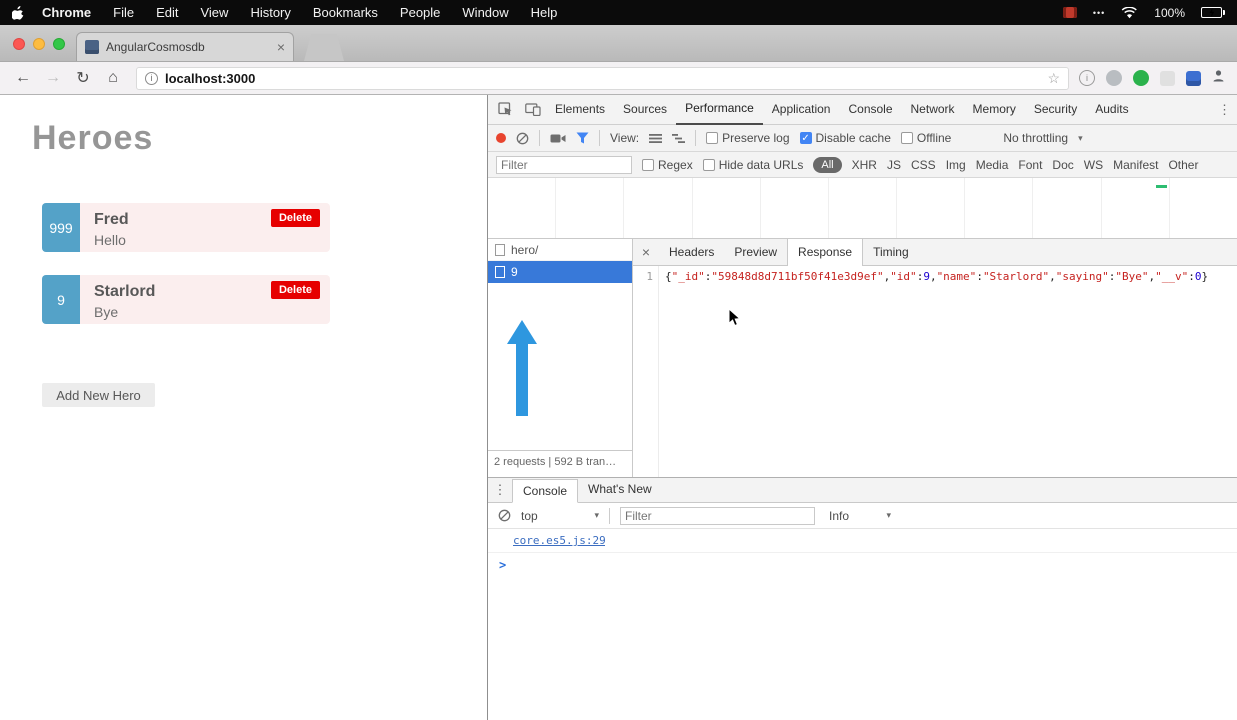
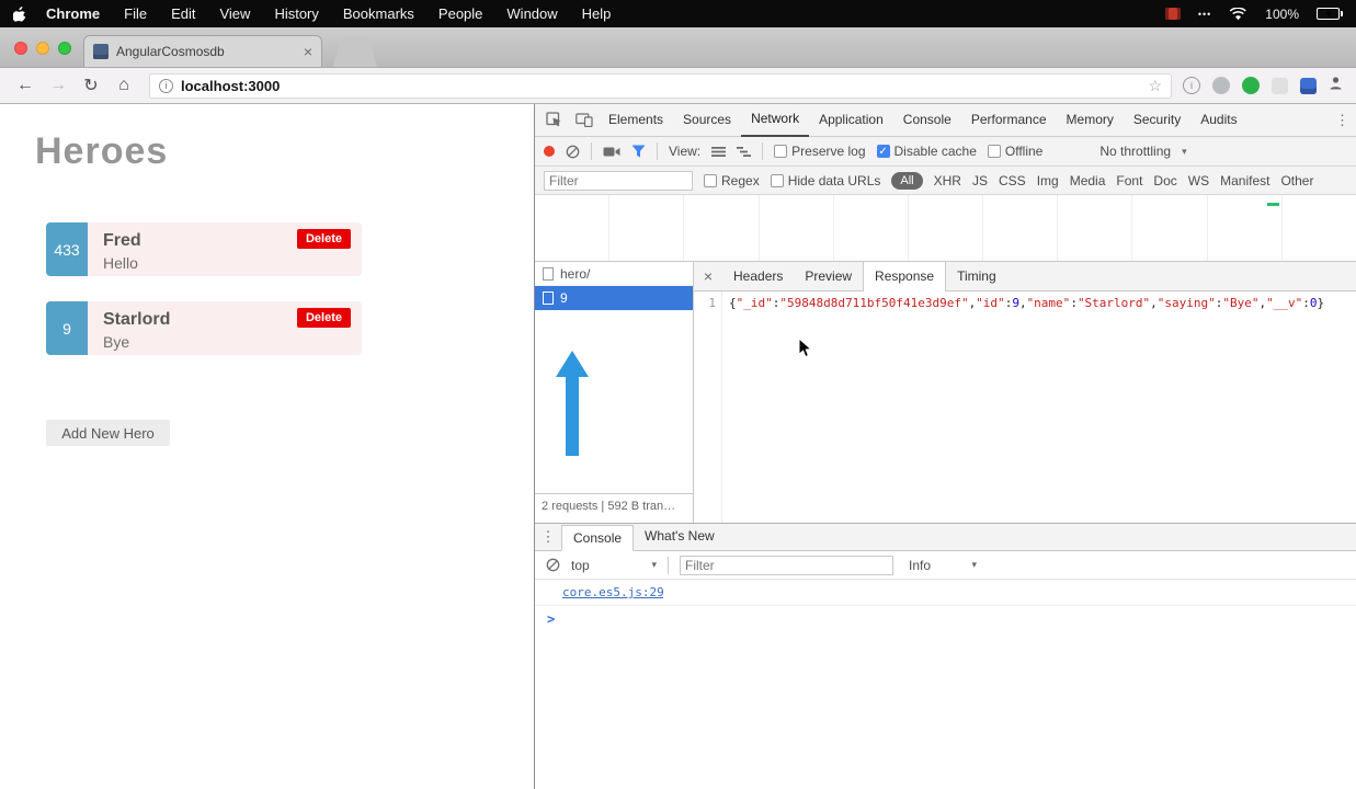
  Chrome
  File
  Edit
  View
  History
  Bookmarks
  People
  Window
  Help
  •••
  100%
  AngularCosmosdb
  ×
  ←
  →
  ↻
  ⌂
  i
  localhost:3000
  ☆
  i
  Heroes
- 999
+ 433
  Fred
  Hello
  Delete
  9
  Starlord
  Bye
  Delete
  Add New Hero
  Elements
  Sources
- Performance
+ Network
  Application
  Console
- Network
+ Performance
  Memory
  Security
  Audits
  ⋮
  View:
  Preserve log
  ✓
  Disable cache
  Offline
  No throttling
  ▾
  Filter
  Regex
  Hide data URLs
  All
  XHR
  JS
  CSS
  Img
  Media
  Font
  Doc
  WS
  Manifest
  Other
  hero/
  9
  2 requests | 592 B tran…
  ×
  Headers
  Preview
  Response
  Timing
  1
  {"_id":"59848d8d711bf50f41e3d9ef","id":9,"name":"Starlord","saying":"Bye","__v":0}
  ⋮
  Console
  What's New
  top
  ▾
  Filter
  Info
  ▾
  core.es5.js:29
  >
